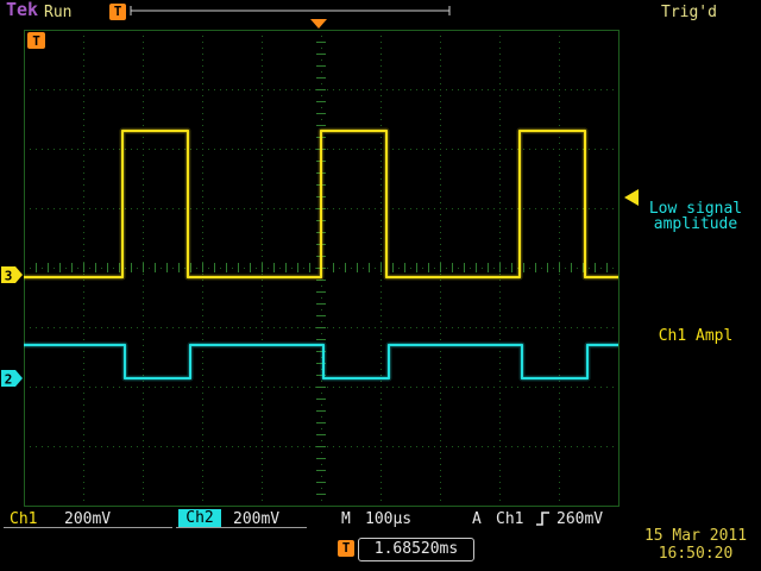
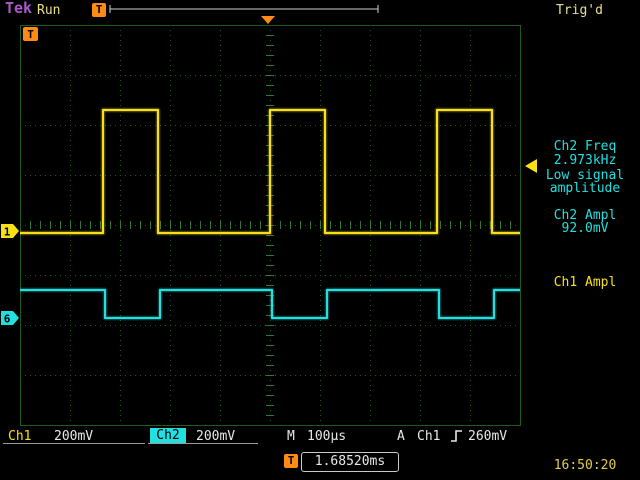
  T
- 3
+ 1
- 2
+ 6
  Tek
  Run
  T
  Trig'd
+ Ch2 Freq
+ 2.973kHz
  Low signal
  amplitude
+ Ch2 Ampl
+ 92.0mV
  Ch1 Ampl
  Ch1
  200mV
  Ch2
  200mV
  M
  100µs
  A
  Ch1
  260mV
  T
  1.68520ms
- 15 Mar 2011
  16:50:20
